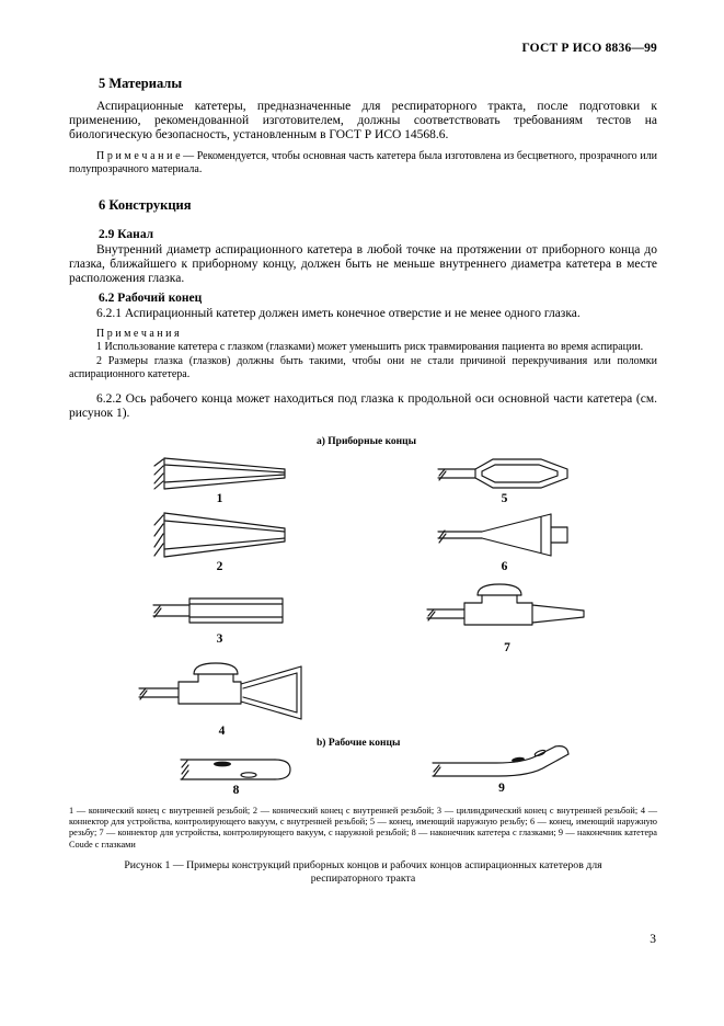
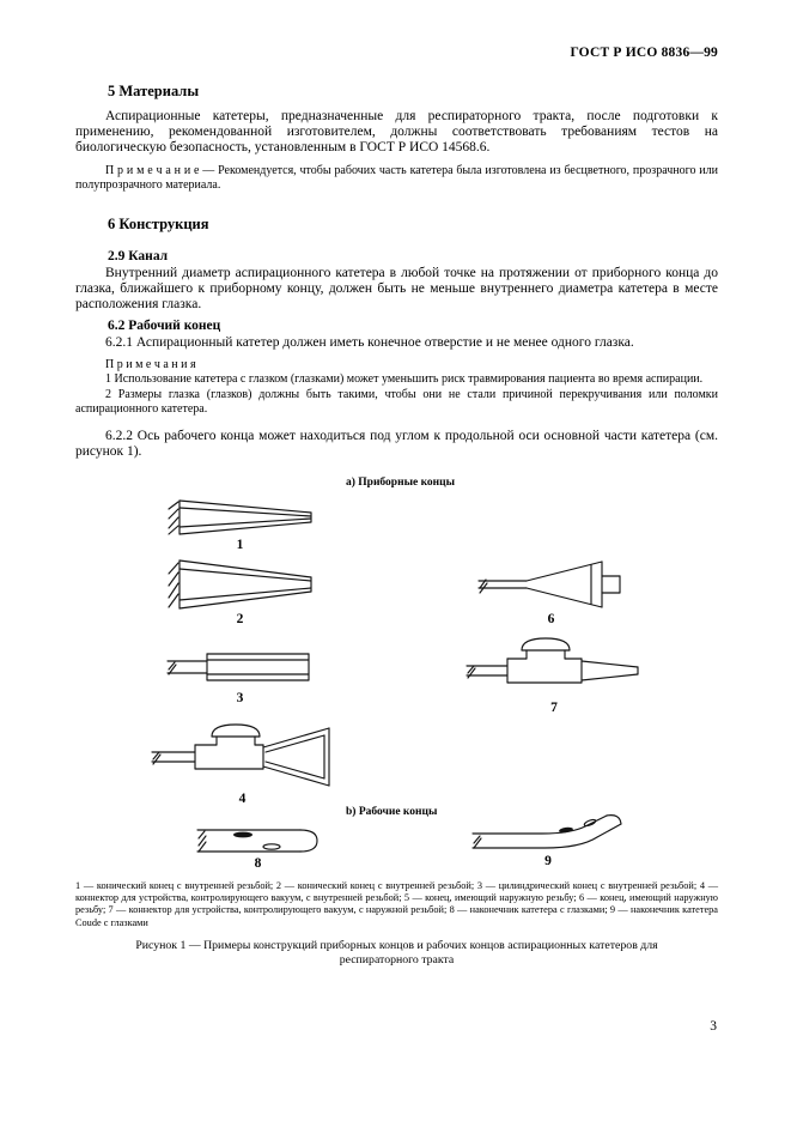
  ГОСТ Р ИСО 8836—99
  5 Материалы
  Аспирационные катетеры, предназначенные для респираторного тракта, после подготовки к применению, рекомендованной изготовителем, должны соответствовать требованиям тестов на биологическую безопасность, установленным в ГОСТ Р ИСО 14568.6.
- П р и м е ч а н и е — Рекомендуется, чтобы основная часть катетера была изготовлена из бесцветного, прозрачного или полупрозрачного материала.
+ П р и м е ч а н и е — Рекомендуется, чтобы рабочих часть катетера была изготовлена из бесцветного, прозрачного или полупрозрачного материала.
  6 Конструкция
  2.9 Канал
  Внутренний диаметр аспирационного катетера в любой точке на протяжении от приборного конца до глазка, ближайшего к приборному концу, должен быть не меньше внутреннего диаметра катетера в месте расположения глазка.
  6.2 Рабочий конец
  6.2.1 Аспирационный катетер должен иметь конечное отверстие и не менее одного глазка.
  П р и м е ч а н и я
  1 Использование катетера с глазком (глазками) может уменьшить риск травмирования пациента во время аспирации.
  2 Размеры глазка (глазков) должны быть такими, чтобы они не стали причиной перекручивания или поломки аспирационного катетера.
- 6.2.2 Ось рабочего конца может находиться под глазка к продольной оси основной части катетера (см. рисунок 1).
+ 6.2.2 Ось рабочего конца может находиться под углом к продольной оси основной части катетера (см. рисунок 1).
  а) Приборные концы
  1
- 5
  2
  6
  3
  7
  4
  b) Рабочие концы
  8
  9
  1 — конический конец с внутренней резьбой; 2 — конический конец с внутренней резьбой; 3 — цилиндрический конец с внутренней резьбой; 4 — коннектор для устройства, контролирующего вакуум, с внутренней резьбой; 5 — конец, имеющий наружную резьбу; 6 — конец, имеющий наружную резьбу; 7 — коннектор для устройства, контролирующего вакуум, с наружной резьбой; 8 — наконечник катетера с глазками; 9 — наконечник катетера Coude с глазками
  Рисунок 1 — Примеры конструкций приборных концов и рабочих концов аспирационных катетеров для респираторного тракта
  3
